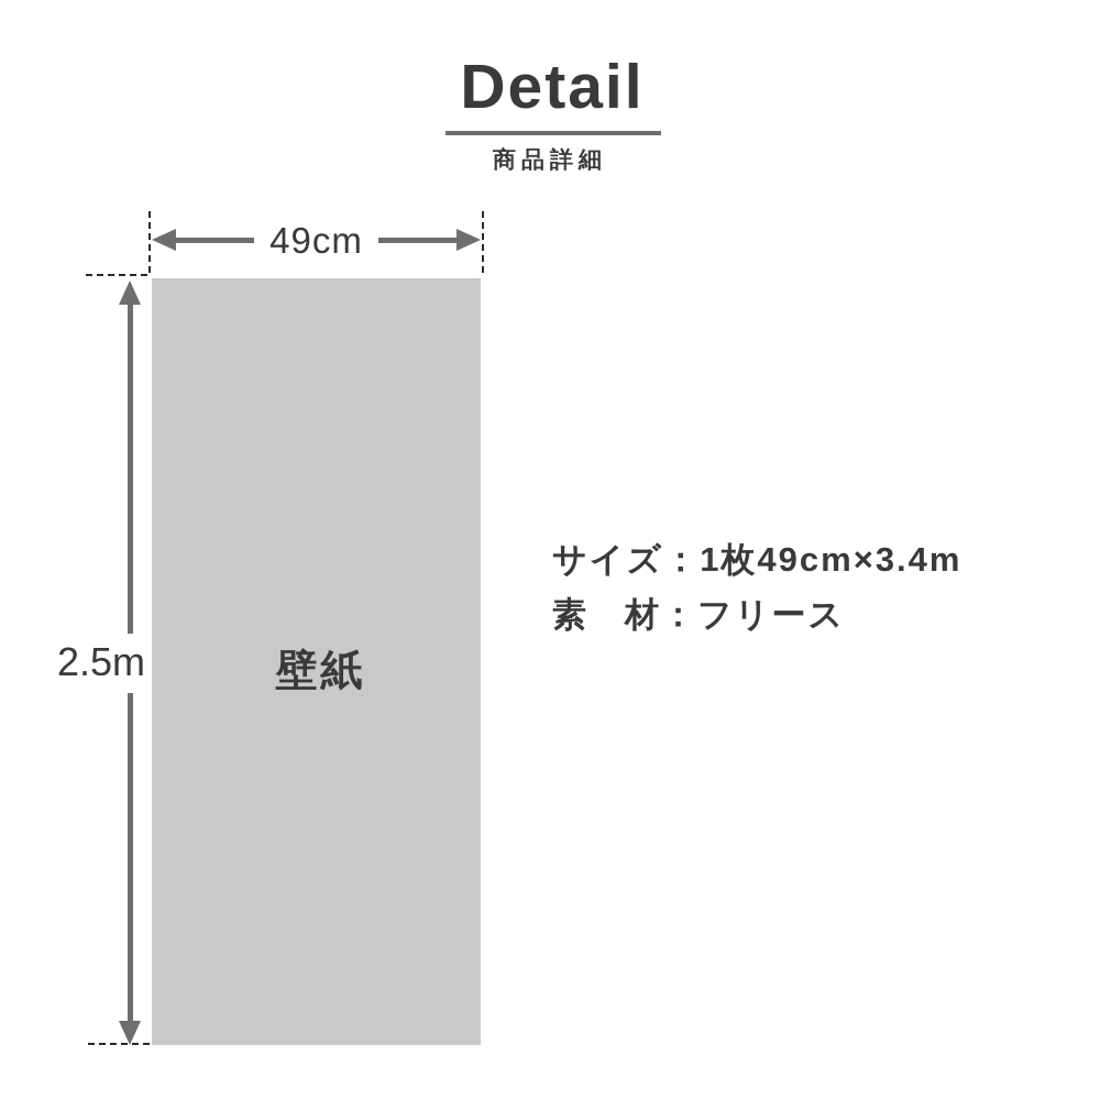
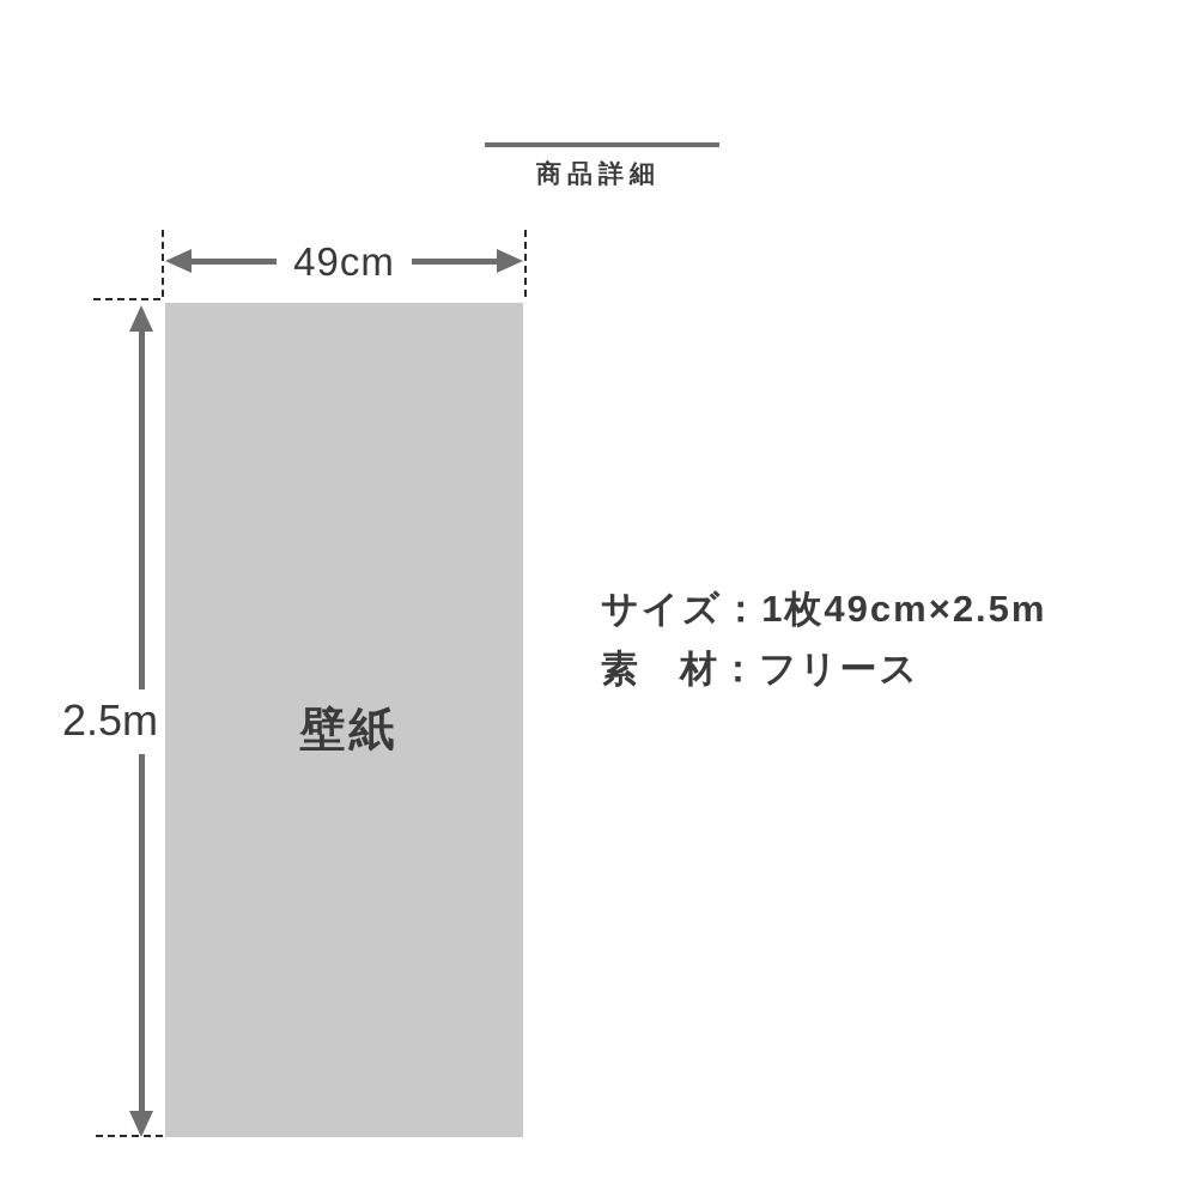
- Detail
  商品詳細
  壁紙
  49cm
  2.5m
- サイズ：1枚49cm×3.4m
+ サイズ：1枚49cm×2.5m
  素 材：フリース
